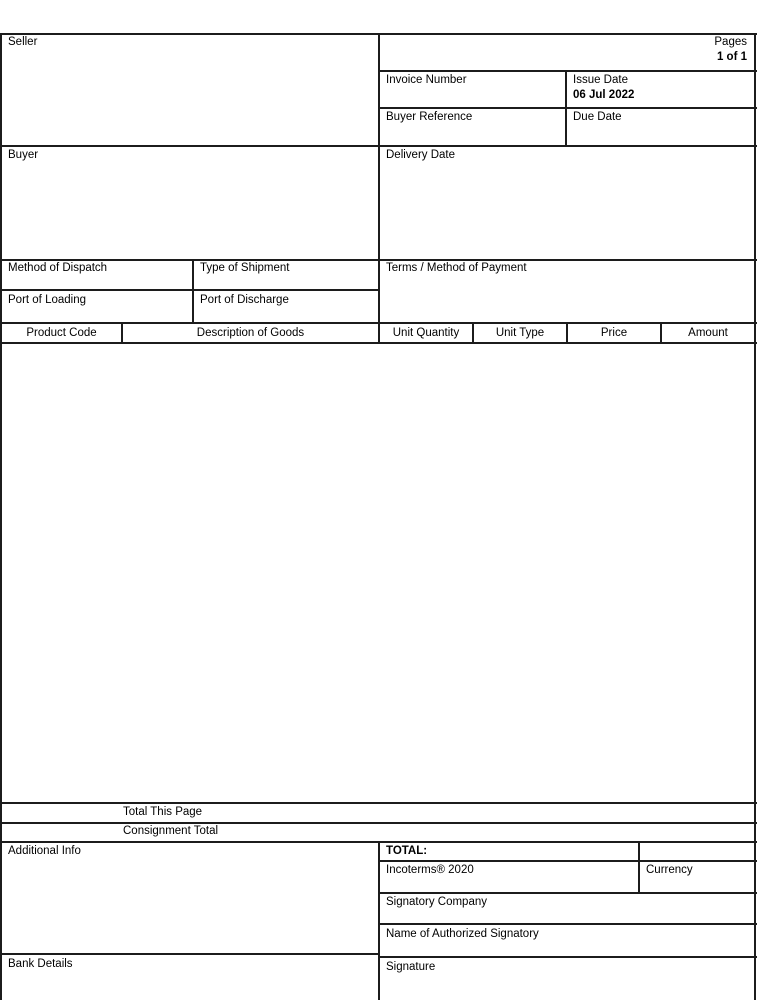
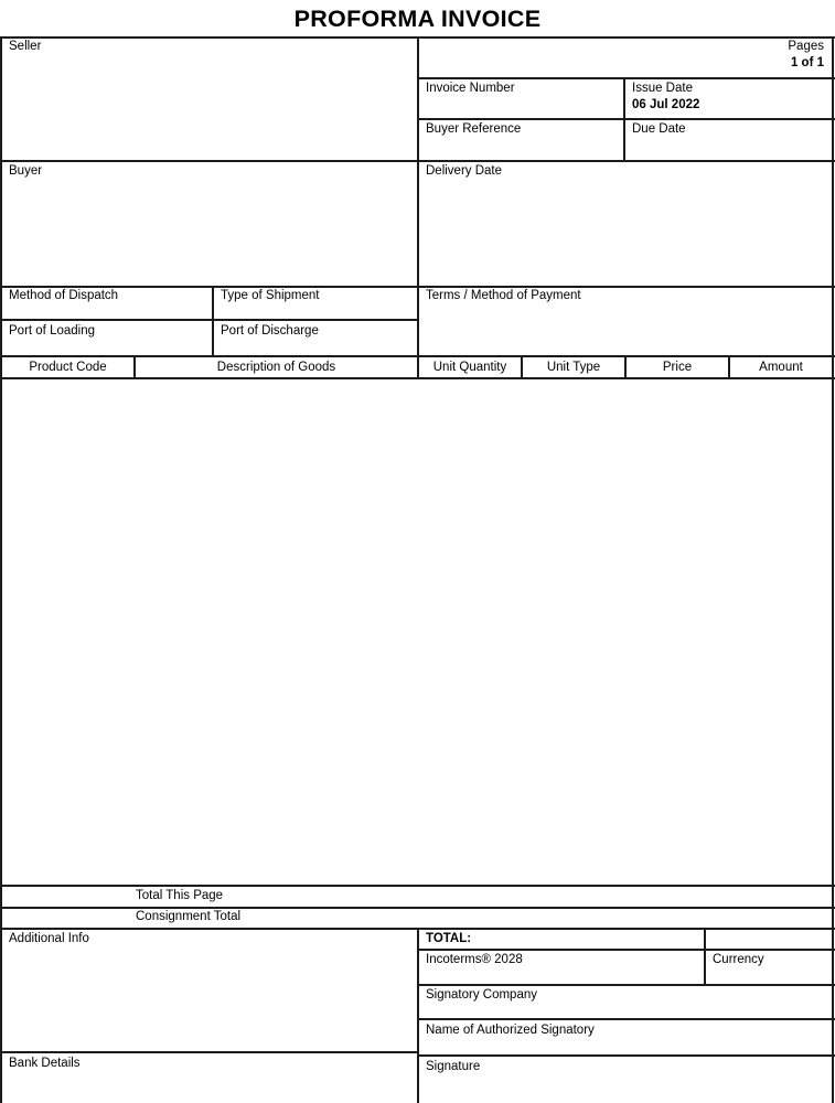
+ PROFORMA INVOICE
  Seller
  Pages
  1 of 1
  Invoice Number
  Issue Date
  06 Jul 2022
  Buyer Reference
  Due Date
  Buyer
  Delivery Date
  Method of Dispatch
  Type of Shipment
  Terms / Method of Payment
  Port of Loading
  Port of Discharge
  Product Code
  Description of Goods
  Unit Quantity
  Unit Type
  Price
  Amount
  Total This Page
  Consignment Total
  Additional Info
  TOTAL:
- Incoterms® 2020
+ Incoterms® 2028
  Currency
  Signatory Company
  Name of Authorized Signatory
  Bank Details
  Signature
